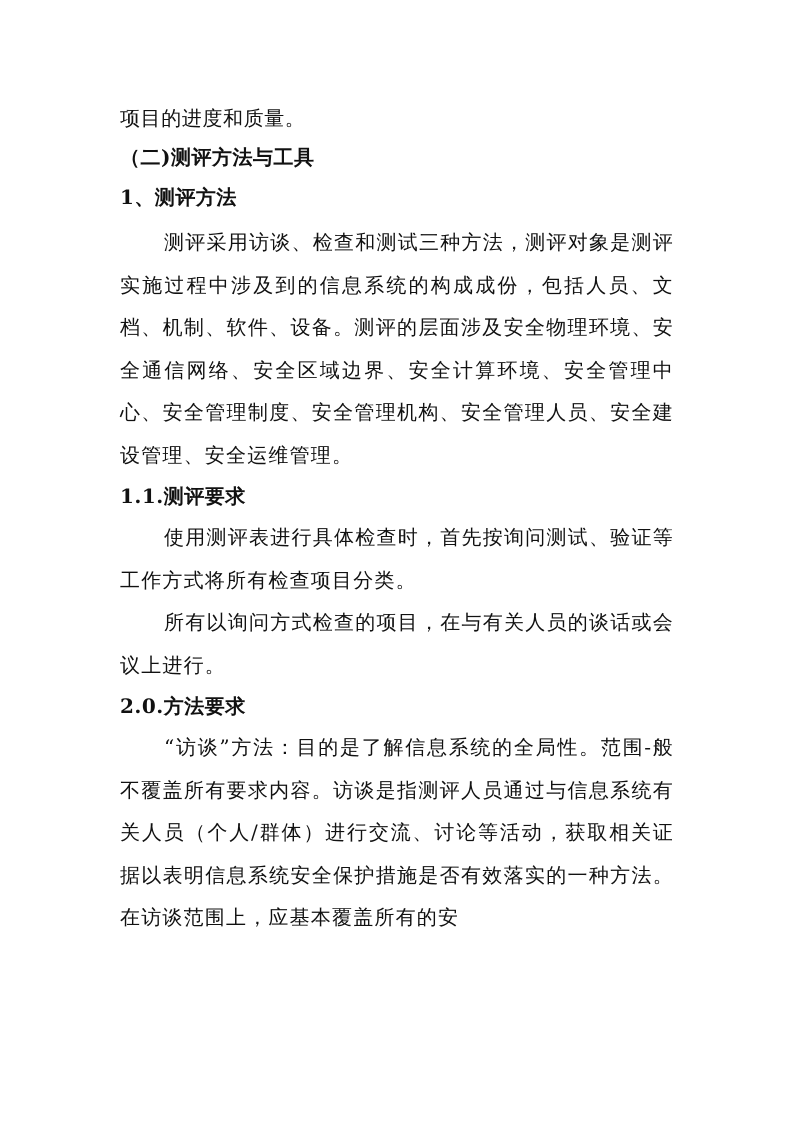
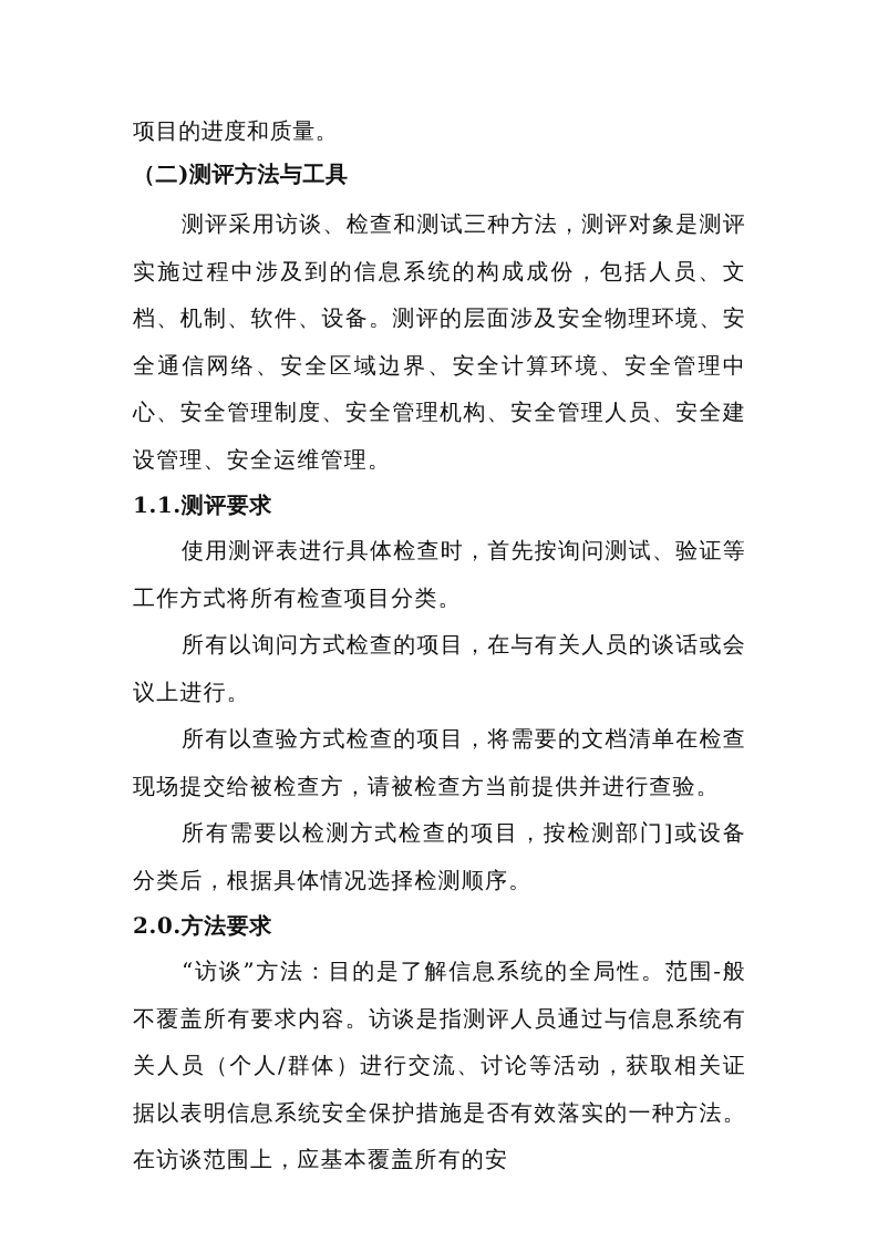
  项目的进度和质量。
  （二)测评方法与工具
- 1、测评方法
  测评采用访谈、检查和测试三种方法，测评对象是测评实施过程中涉及到的信息系统的构成成份，包括人员、文档、机制、软件、设备。测评的层面涉及安全物理环境、安全通信网络、安全区域边界、安全计算环境、安全管理中心、安全管理制度、安全管理机构、安全管理人员、安全建设管理、安全运维管理。
  1.1.测评要求
  使用测评表进行具体检查时，首先按询问测试、验证等工作方式将所有检查项目分类。
  所有以询问方式检查的项目，在与有关人员的谈话或会议上进行。
+ 所有以查验方式检查的项目，将需要的文档清单在检查现场提交给被检查方，请被检查方当前提供并进行查验。
+ 所有需要以检测方式检查的项目，按检测部门]或设备分类后，根据具体情况选择检测顺序。
  2.0.方法要求
  “访谈”方法：目的是了解信息系统的全局性。范围-般不覆盖所有要求内容。访谈是指测评人员通过与信息系统有关人员（个人/群体）进行交流、讨论等活动，获取相关证据以表明信息系统安全保护措施是否有效落实的一种方法。在访谈范围上，应基本覆盖所有的安
